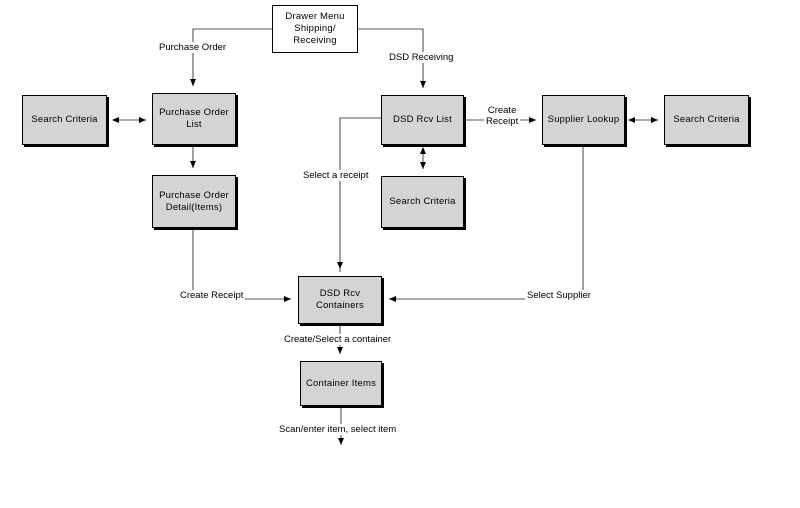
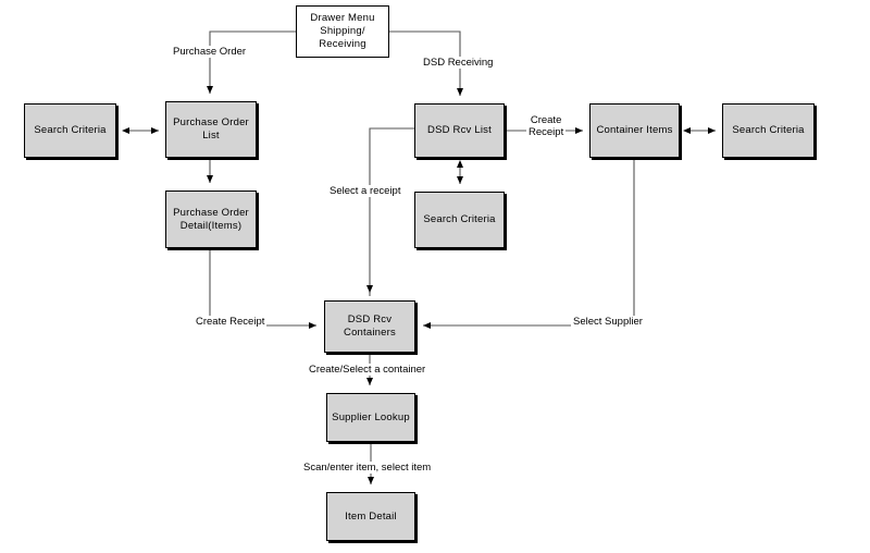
  Drawer Menu
  Shipping/
  Receiving
  Search Criteria
  Purchase Order
  List
  Purchase Order
  Detail(Items)
  DSD Rcv List
  Search Criteria
- Supplier Lookup
+ Container Items
  Search Criteria
  DSD Rcv
  Containers
- Container Items
+ Supplier Lookup
+ Item Detail
  Purchase Order
  DSD Receiving
  Create
  Receipt
  Select a receipt
  Create Receipt
  Select Supplier
  Create/Select a container
  Scan/enter item, select item
